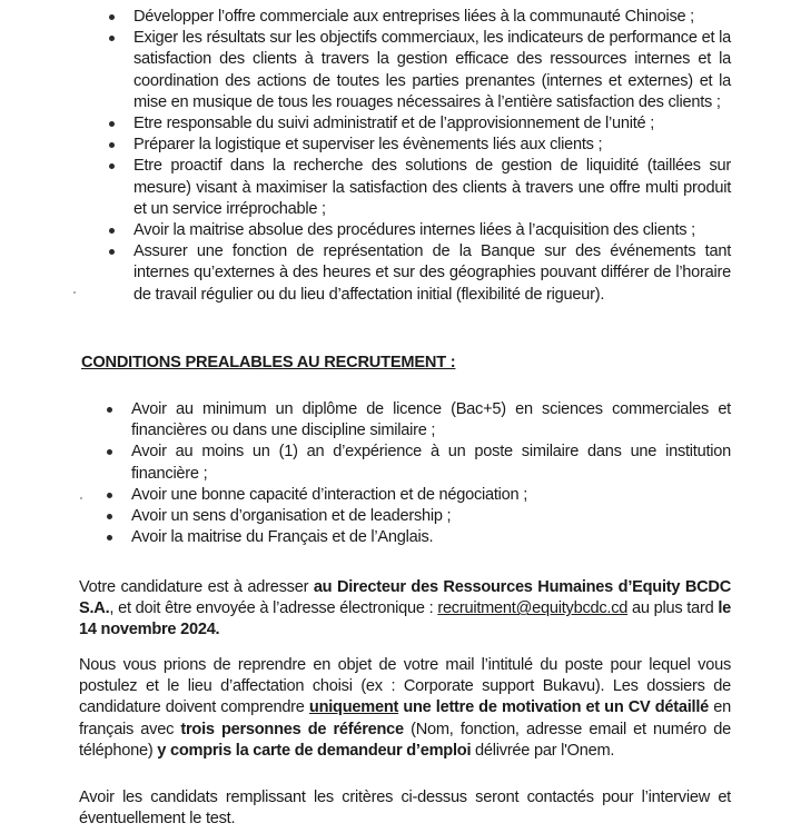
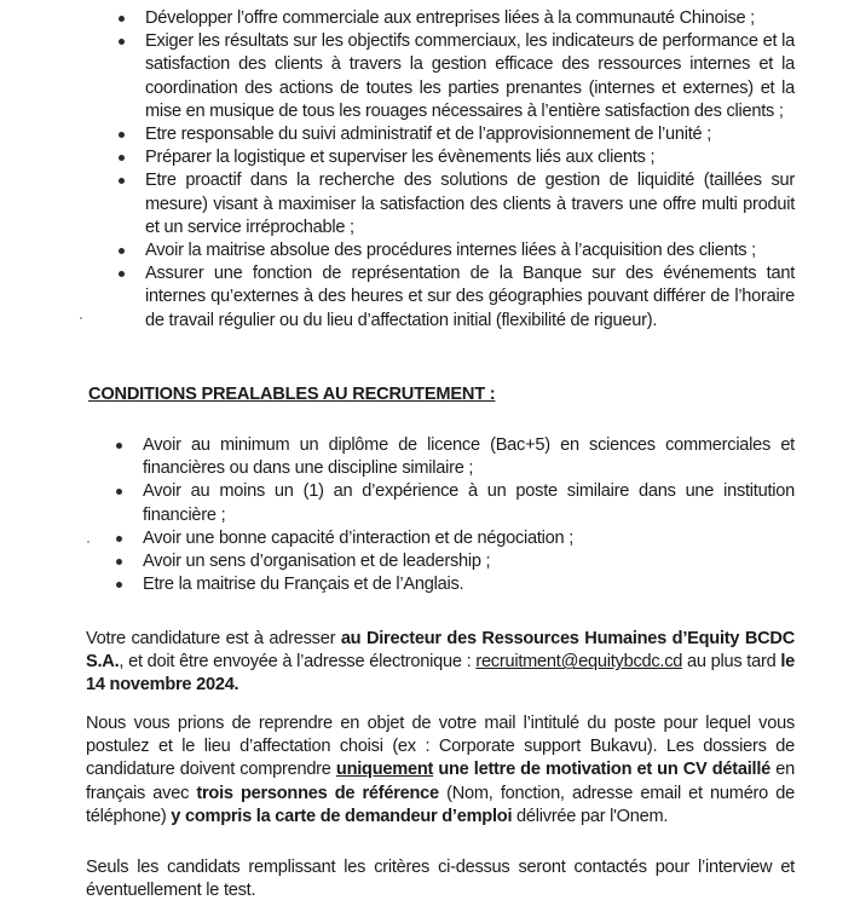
  Développer l’offre commerciale aux entreprises liées à la communauté Chinoise ;
  Exiger les résultats sur les objectifs commerciaux, les indicateurs de performance et la satisfaction des clients à travers la gestion efficace des ressources internes et la coordination des actions de toutes les parties prenantes (internes et externes) et la mise en musique de tous les rouages nécessaires à l’entière satisfaction des clients ;
  Etre responsable du suivi administratif et de l’approvisionnement de l’unité ;
  Préparer la logistique et superviser les évènements liés aux clients ;
  Etre proactif dans la recherche des solutions de gestion de liquidité (taillées sur mesure) visant à maximiser la satisfaction des clients à travers une offre multi produit et un service irréprochable ;
  Avoir la maitrise absolue des procédures internes liées à l’acquisition des clients ;
  Assurer une fonction de représentation de la Banque sur des événements tant internes qu’externes à des heures et sur des géographies pouvant différer de l’horaire de travail régulier ou du lieu d’affectation initial (flexibilité de rigueur).
  CONDITIONS PREALABLES AU RECRUTEMENT :
  Avoir au minimum un diplôme de licence (Bac+5) en sciences commerciales et financières ou dans une discipline similaire ;
  Avoir au moins un (1) an d’expérience à un poste similaire dans une institution financière ;
  Avoir une bonne capacité d’interaction et de négociation ;
  Avoir un sens d’organisation et de leadership ;
- Avoir la maitrise du Français et de l’Anglais.
+ Etre la maitrise du Français et de l’Anglais.
  Votre candidature est à adresser au Directeur des Ressources Humaines d’Equity BCDC S.A., et doit être envoyée à l’adresse électronique : recruitment@equitybcdc.cd au plus tard le 14 novembre 2024.
  Nous vous prions de reprendre en objet de votre mail l’intitulé du poste pour lequel vous postulez et le lieu d’affectation choisi (ex : Corporate support Bukavu). Les dossiers de candidature doivent comprendre uniquement une lettre de motivation et un CV détaillé en français avec trois personnes de référence (Nom, fonction, adresse email et numéro de téléphone) y compris la carte de demandeur d’emploi délivrée par l'Onem.
- Avoir les candidats remplissant les critères ci-dessus seront contactés pour l’interview et éventuellement le test.
+ Seuls les candidats remplissant les critères ci-dessus seront contactés pour l’interview et éventuellement le test.
